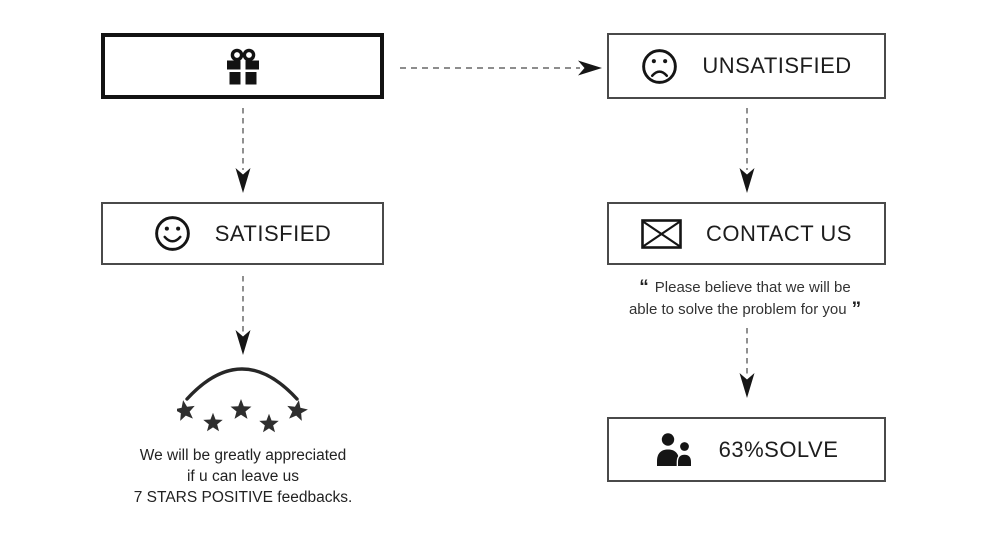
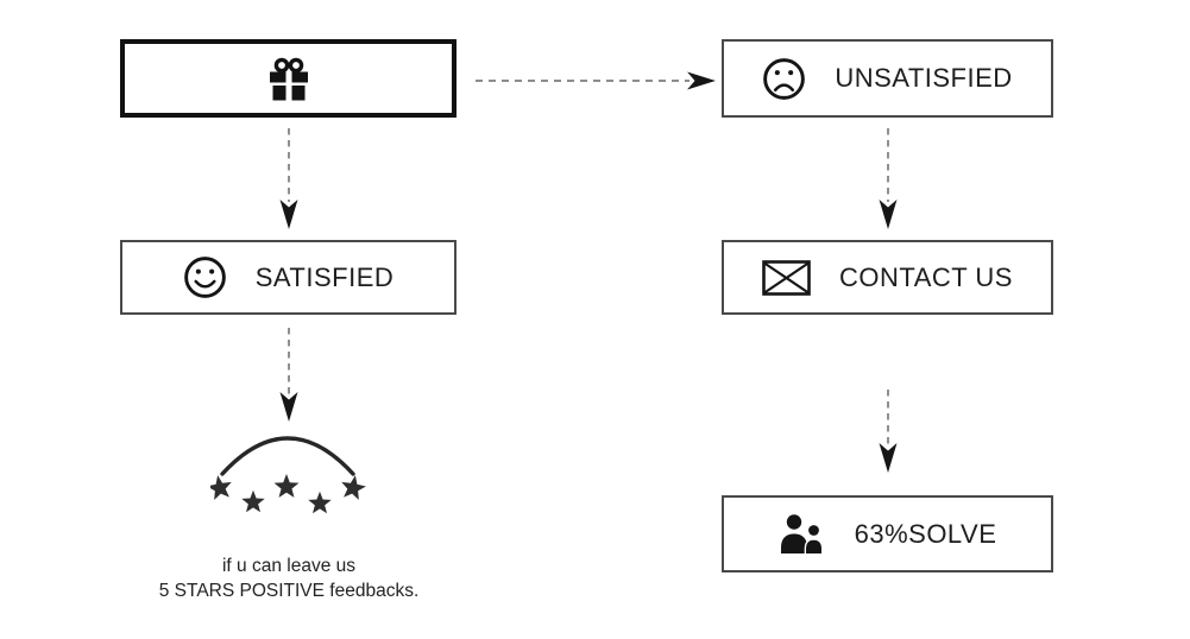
  UNSATISFIED
  SATISFIED
  CONTACT US
  63%SOLVE
- “ Please believe that we will be
- able to solve the problem for you ”
- We will be greatly appreciated
  if u can leave us
- 7 STARS POSITIVE feedbacks.
+ 5 STARS POSITIVE feedbacks.
